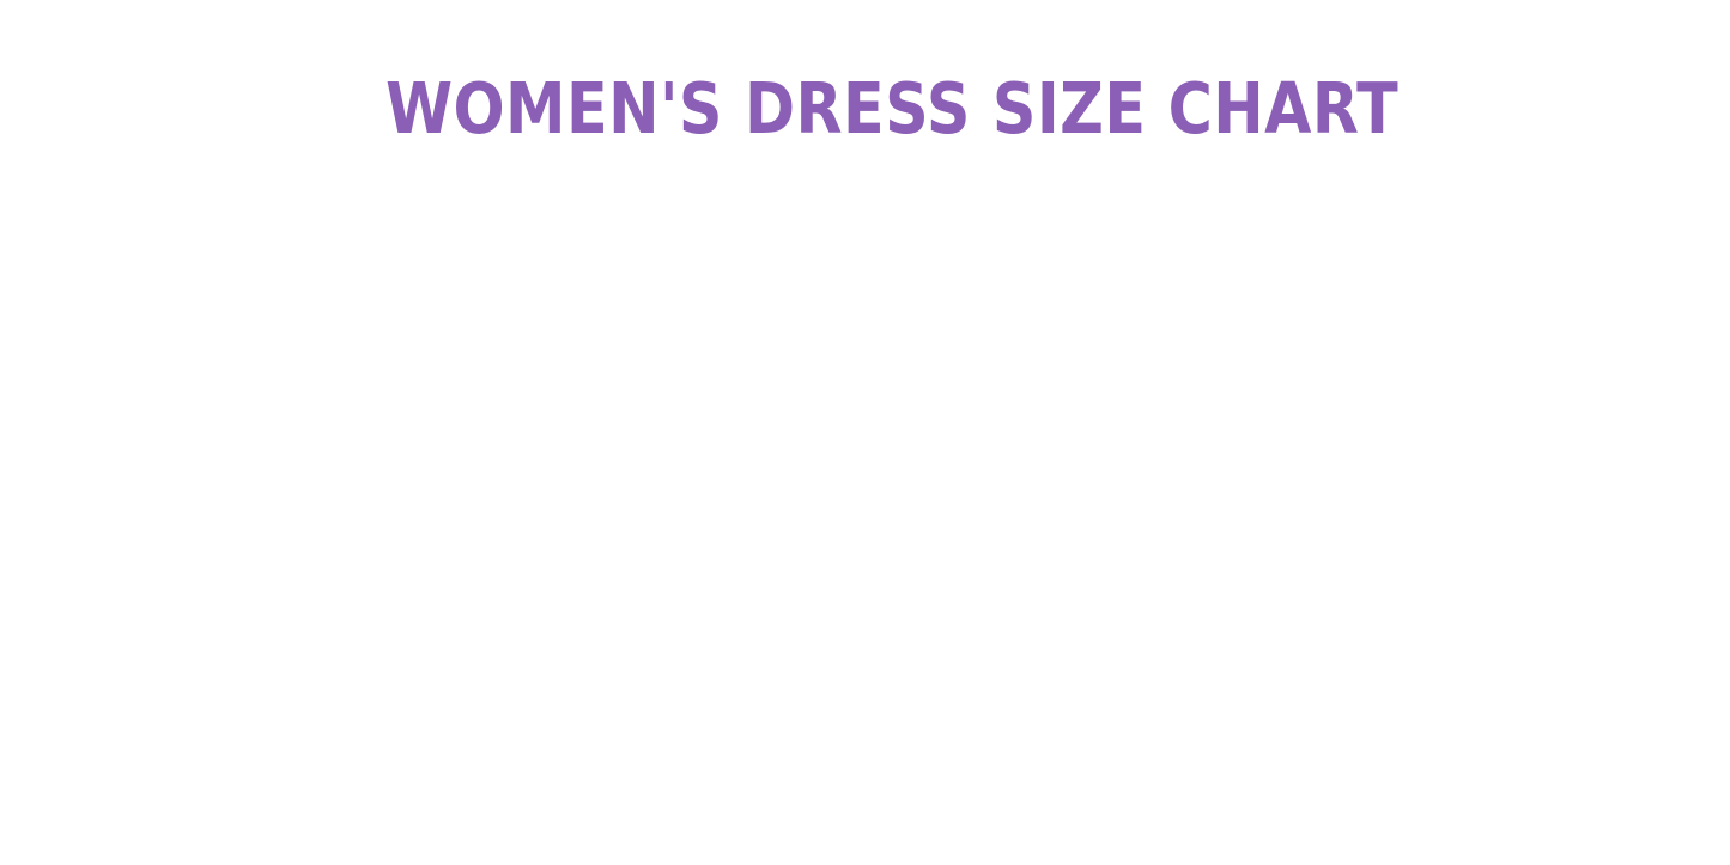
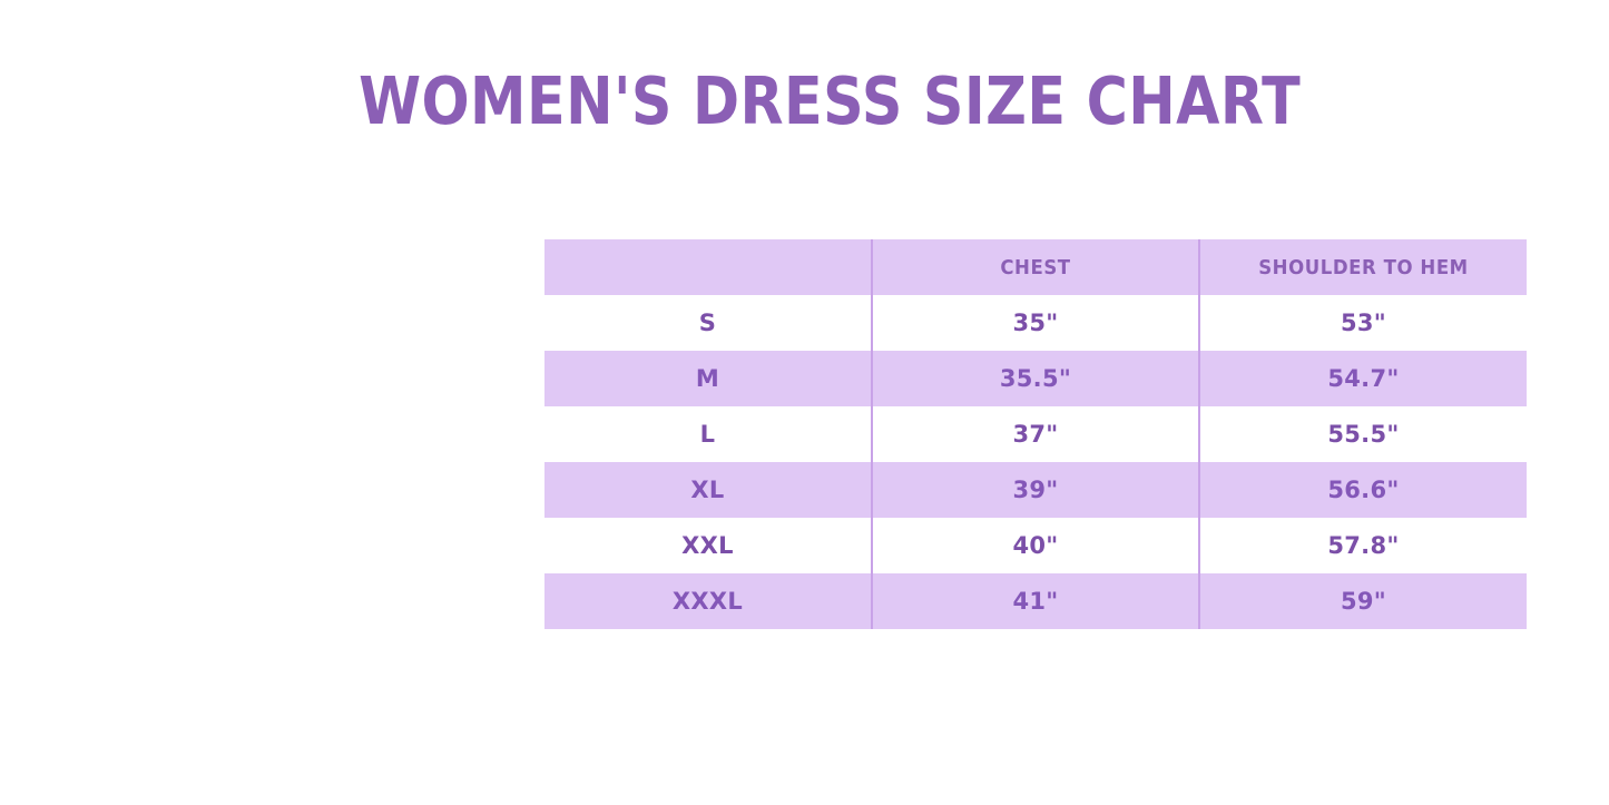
  WOMEN'S DRESS SIZE CHART
+ 	CHEST	SHOULDER TO HEM
+ S	35"	53"
+ M	35.5"	54.7"
+ L	37"	55.5"
+ XL	39"	56.6"
+ XXL	40"	57.8"
+ XXXL	41"	59"
